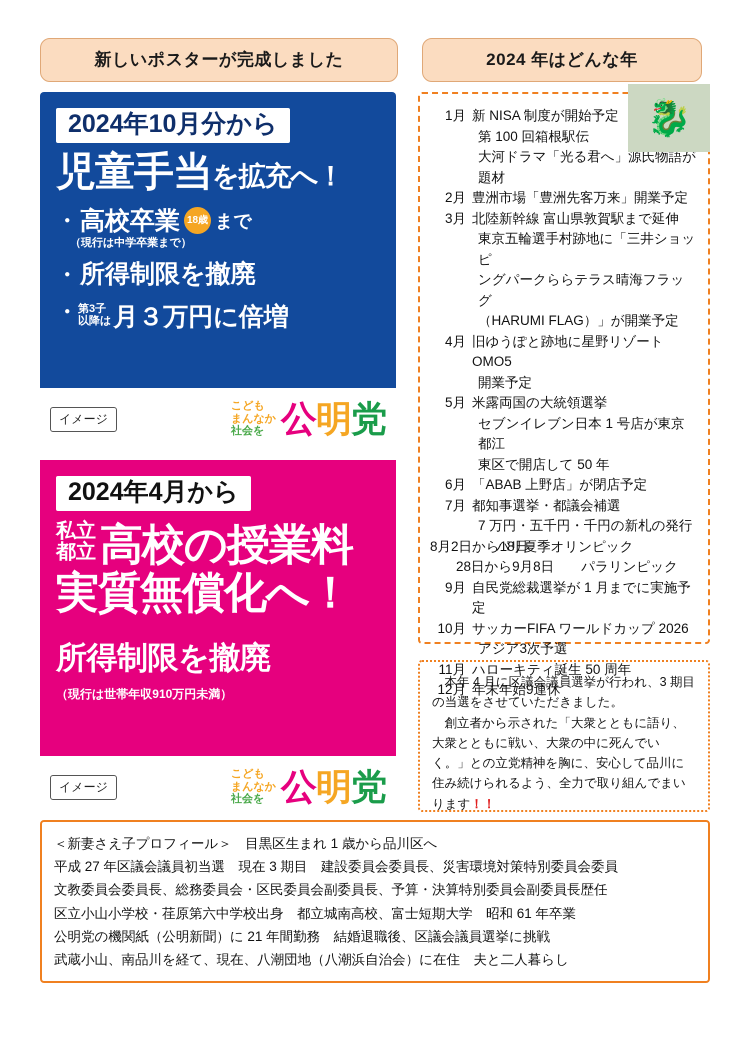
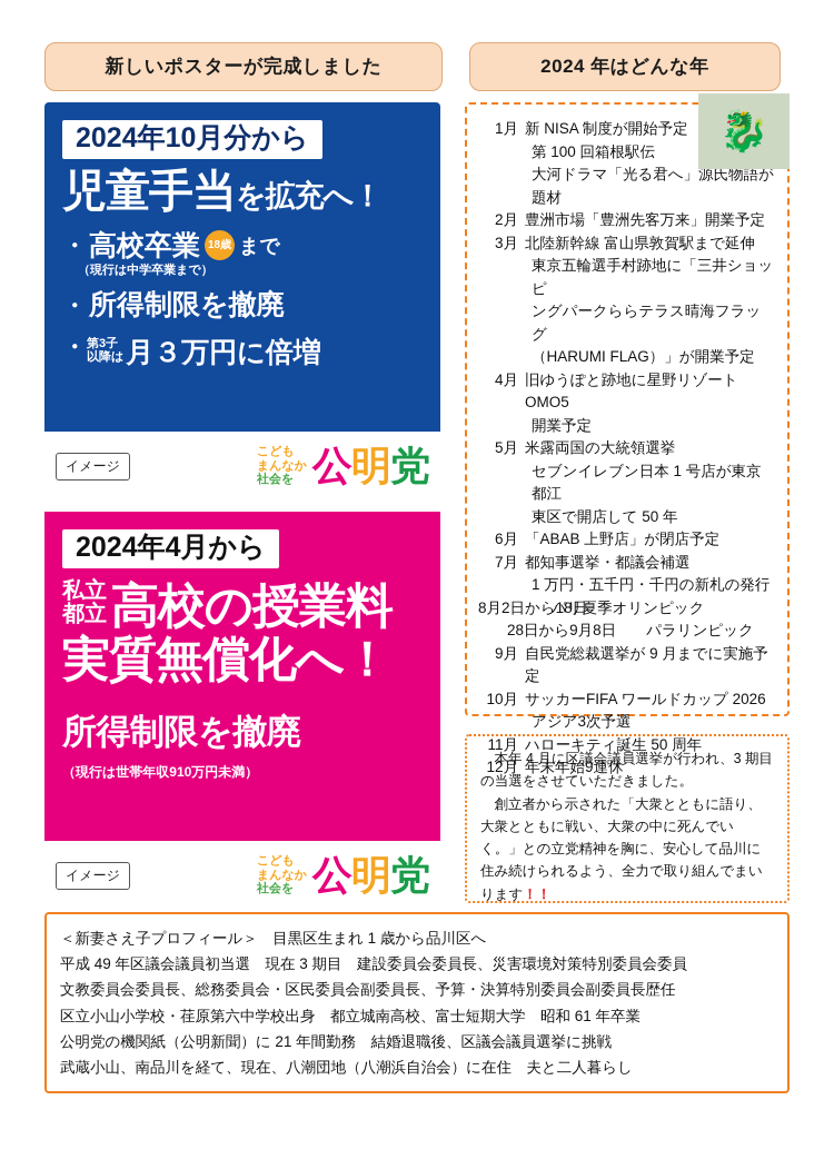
  新しいポスターが完成しました
  2024 年はどんな年
  2024年10月分から
  児童手当を拡充へ！
  ・
  高校卒業
  18歳
  まで
  （現行は中学卒業まで）
  ・
  所得制限を撤廃
  ・
  第3子
  以降は
  月３万円に倍増
  イメージ
  こども
  まんなか
  社会を
  公明党
  2024年4月から
  私立
  都立
  高校の授業料
  実質無償化へ！
  所得制限を撤廃
  （現行は世帯年収910万円未満）
  イメージ
  こども
  まんなか
  社会を
  公明党
  🐉
  1月
  新 NISA 制度が開始予定
  第 100 回箱根駅伝
  大河ドラマ「光る君へ」源氏物語が題材
  2月
  豊洲市場「豊洲先客万来」開業予定
  3月
  北陸新幹線 富山県敦賀駅まで延伸
  東京五輪選手村跡地に「三井ショッピ
  ングパークららテラス晴海フラッグ
  （HARUMI FLAG）」が開業予定
  4月
  旧ゆうぽと跡地に星野リゾート OMO5
  開業予定
  5月
  米露両国の大統領選挙
  セブンイレブン日本 1 号店が東京都江
  東区で開店して 50 年
  6月
  「ABAB 上野店」が閉店予定
  7月
  都知事選挙・都議会補選
- 7 万円・五千円・千円の新札の発行
+ 1 万円・五千円・千円の新札の発行
  パリ夏季オリンピック
  28日から9月8日 パラリンピック
  9月
- 自民党総裁選挙が 1 月までに実施予定
+ 自民党総裁選挙が 9 月までに実施予定
  10月
  サッカーFIFA ワールドカップ 2026
  アジア3次予選
  11月
  ハローキティ誕生 50 周年
  12月
  年末年始9連休
  本年 4 月に区議会議員選挙が行われ、3 期目の当選をさせていただきました。
  創立者から示された「大衆とともに語り、大衆とともに戦い、大衆の中に死んでいく。」との立党精神を胸に、安心して品川に住み続けられるよう、全力で取り組んでまいります！！
  ＜新妻さえ子プロフィール＞ 目黒区生まれ 1 歳から品川区へ
- 平成 27 年区議会議員初当選 現在 3 期目 建設委員会委員長、災害環境対策特別委員会委員
+ 平成 49 年区議会議員初当選 現在 3 期目 建設委員会委員長、災害環境対策特別委員会委員
  文教委員会委員長、総務委員会・区民委員会副委員長、予算・決算特別委員会副委員長歴任
  区立小山小学校・荏原第六中学校出身 都立城南高校、富士短期大学 昭和 61 年卒業
  公明党の機関紙（公明新聞）に 21 年間勤務 結婚退職後、区議会議員選挙に挑戦
  武蔵小山、南品川を経て、現在、八潮団地（八潮浜自治会）に在住 夫と二人暮らし
